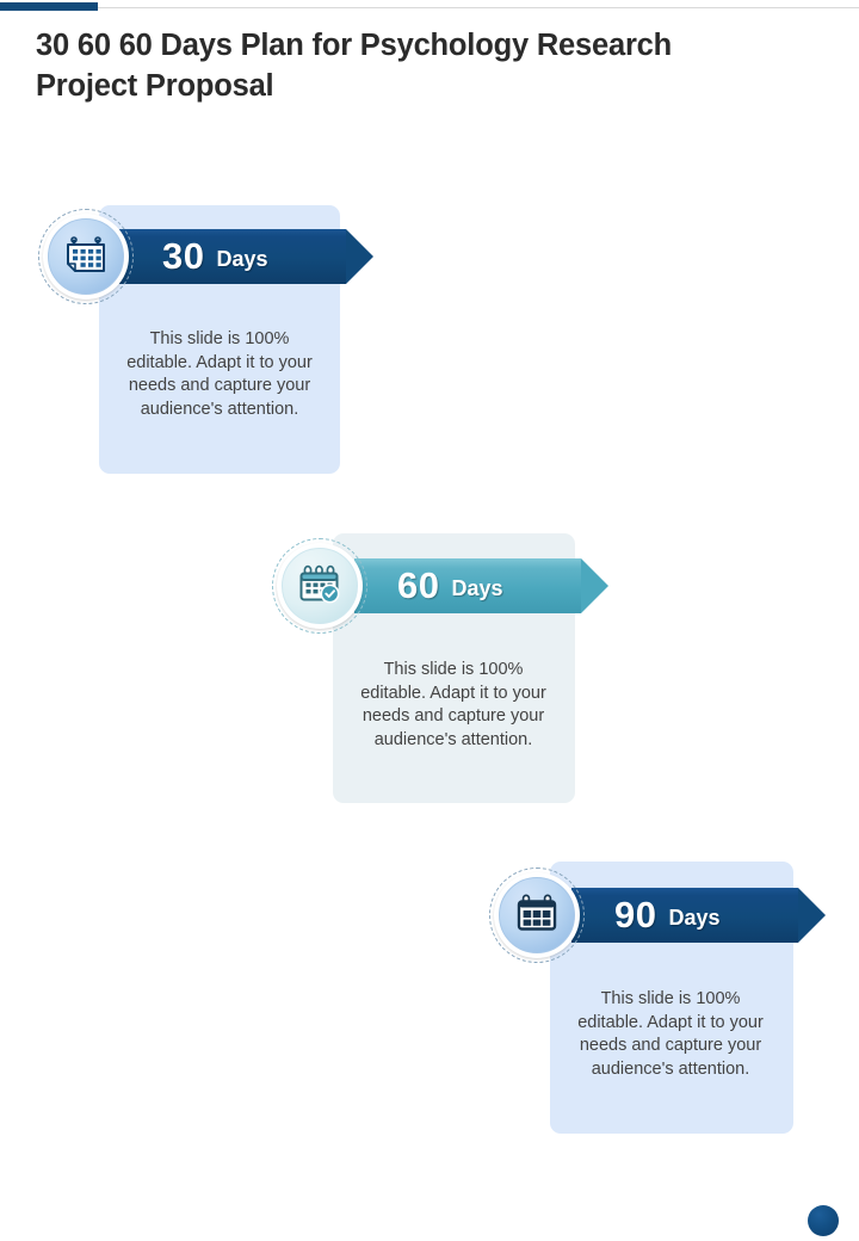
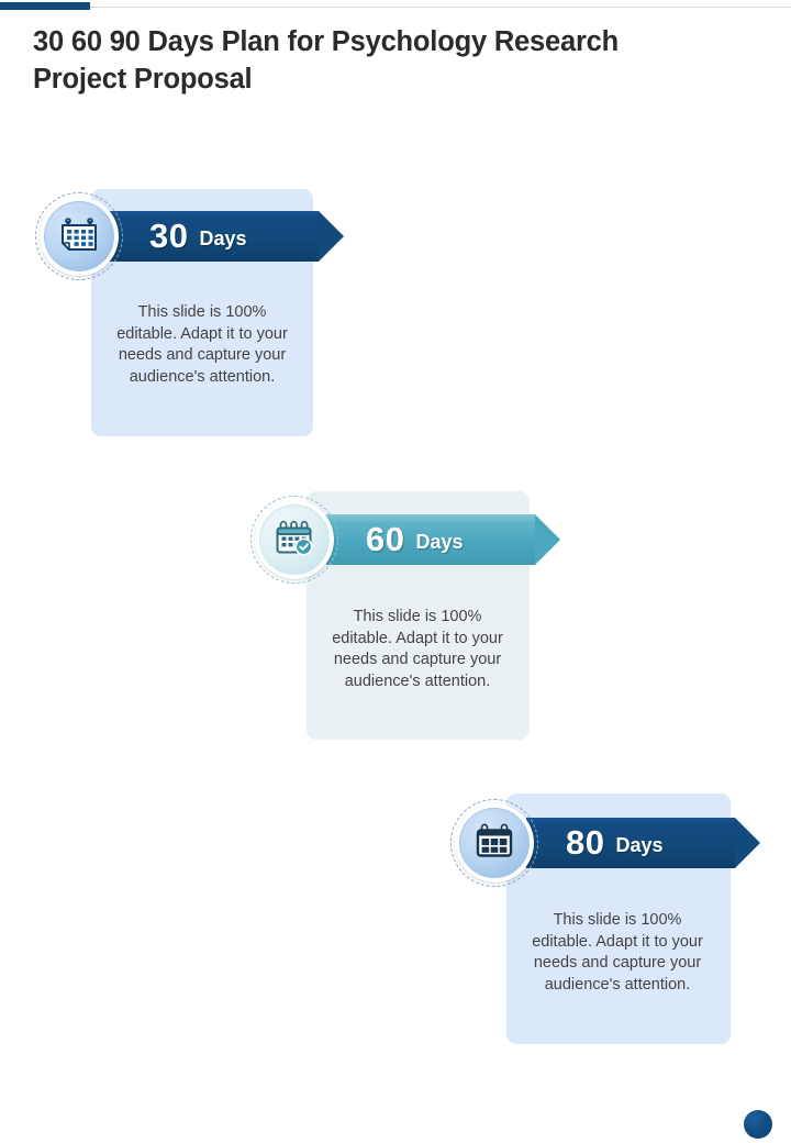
- 30 60 60 Days Plan for Psychology Research Project Proposal
+ 30 60 90 Days Plan for Psychology Research Project Proposal
  30
  Days
  This slide is 100% editable. Adapt it to your needs and capture your audience's attention.
  60
  Days
  This slide is 100% editable. Adapt it to your needs and capture your audience's attention.
- 90
+ 80
  Days
  This slide is 100% editable. Adapt it to your needs and capture your audience's attention.
